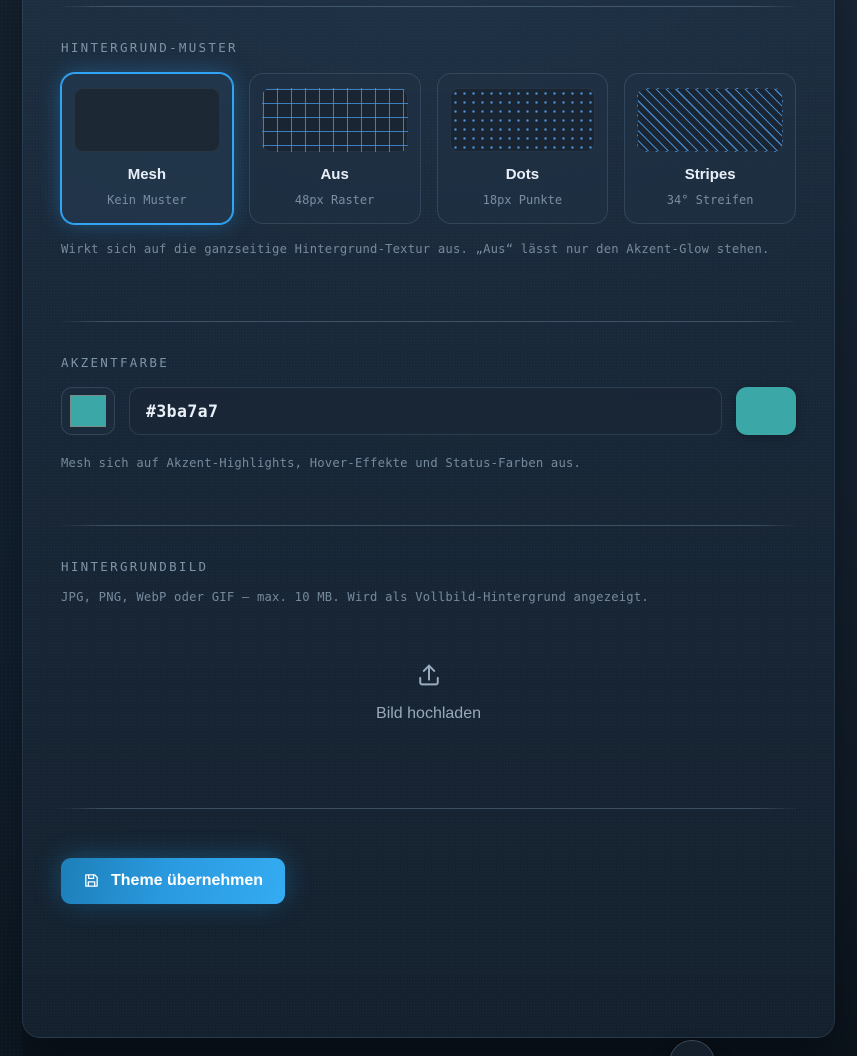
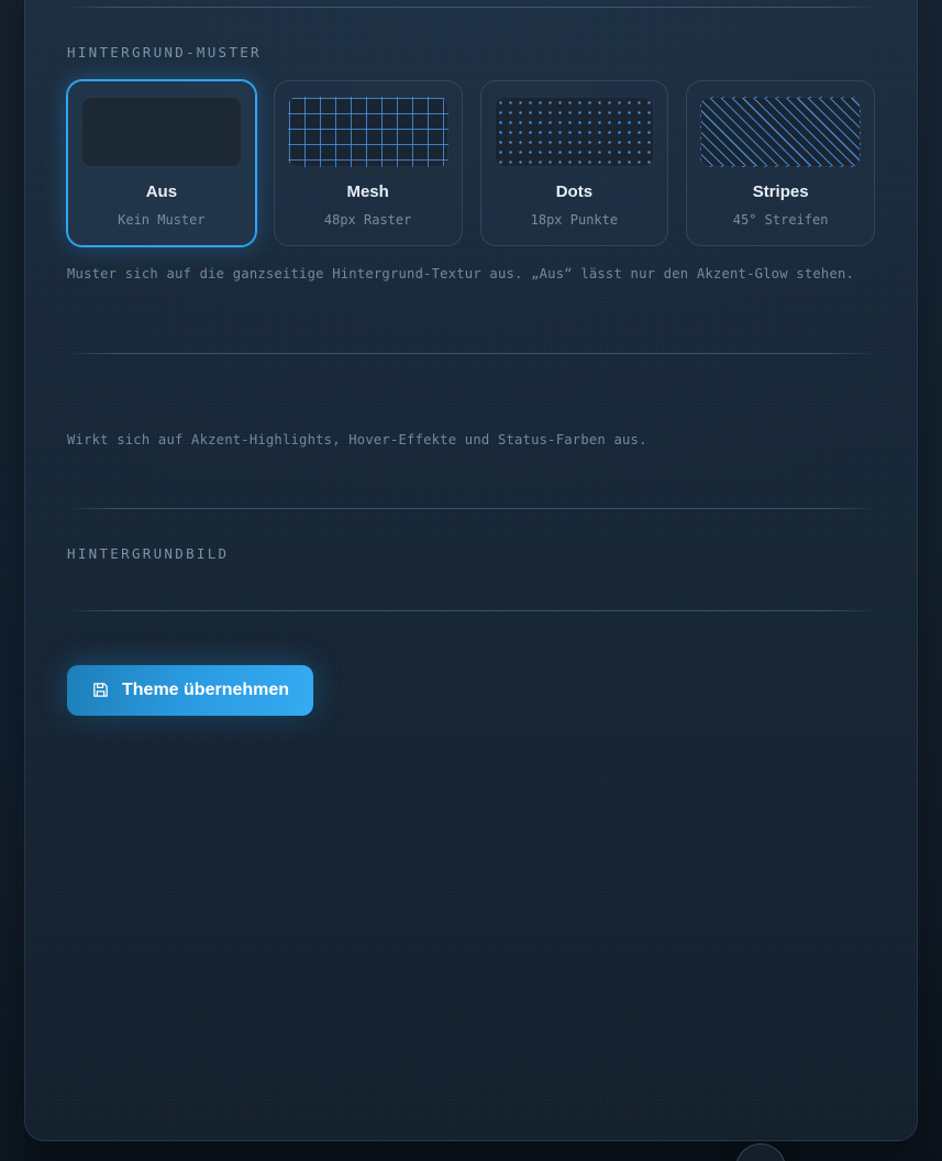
  HINTERGRUND-MUSTER
- Mesh
+ Aus
  Kein Muster
- Aus
+ Mesh
  48px Raster
  Dots
  18px Punkte
  Stripes
- 34° Streifen
+ 45° Streifen
- Wirkt sich auf die ganzseitige Hintergrund-Textur aus. „Aus“ lässt nur den Akzent-Glow stehen.
+ Muster sich auf die ganzseitige Hintergrund-Textur aus. „Aus“ lässt nur den Akzent-Glow stehen.
- AKZENTFARBE
- #3ba7a7
- Mesh sich auf Akzent-Highlights, Hover-Effekte und Status-Farben aus.
+ Wirkt sich auf Akzent-Highlights, Hover-Effekte und Status-Farben aus.
  HINTERGRUNDBILD
- JPG, PNG, WebP oder GIF — max. 10 MB. Wird als Vollbild-Hintergrund angezeigt.
- Bild hochladen
  Theme übernehmen
